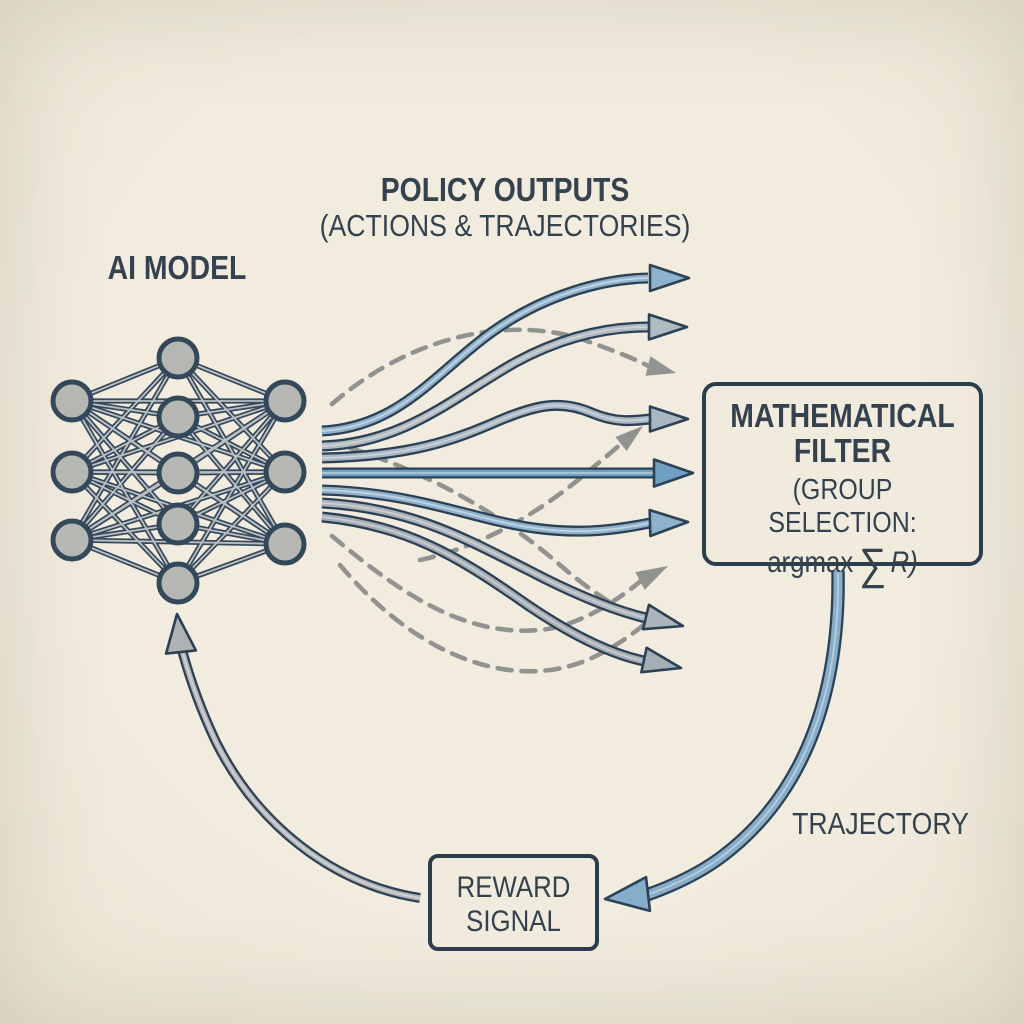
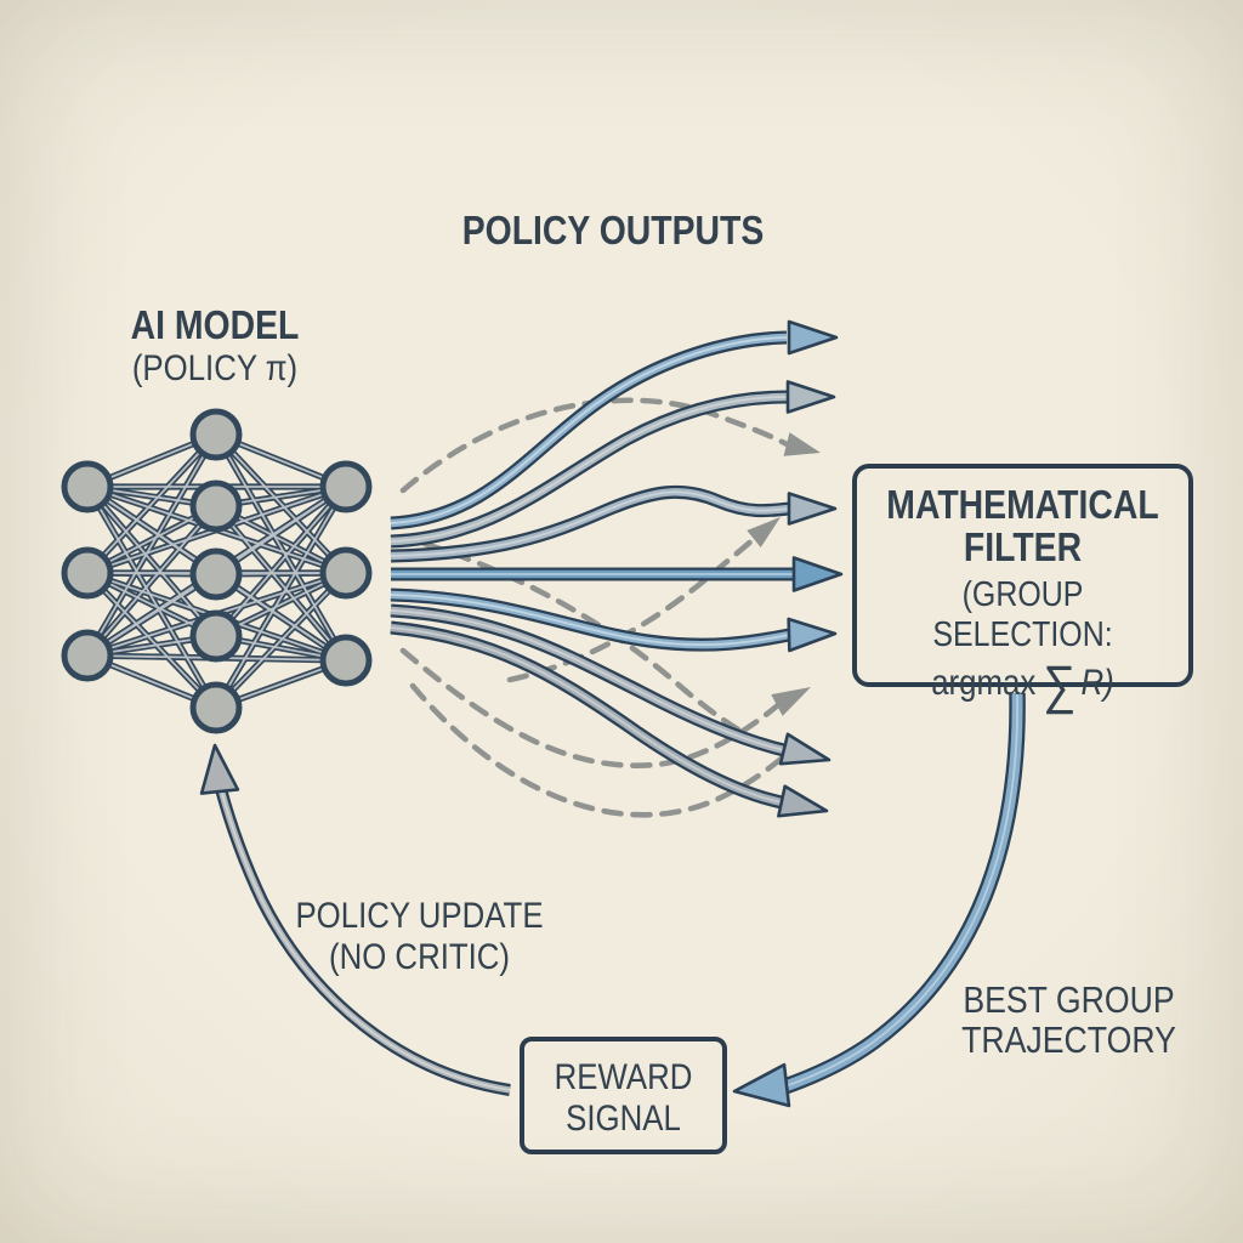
  POLICY OUTPUTS
- (ACTIONS & TRAJECTORIES)
  AI MODEL
+ (POLICY π)
+ POLICY UPDATE
+ (NO CRITIC)
+ BEST GROUP
  TRAJECTORY
  MATHEMATICAL
  FILTER
  (GROUP SELECTION:
  argmax ∑ R)
  REWARD
  SIGNAL
